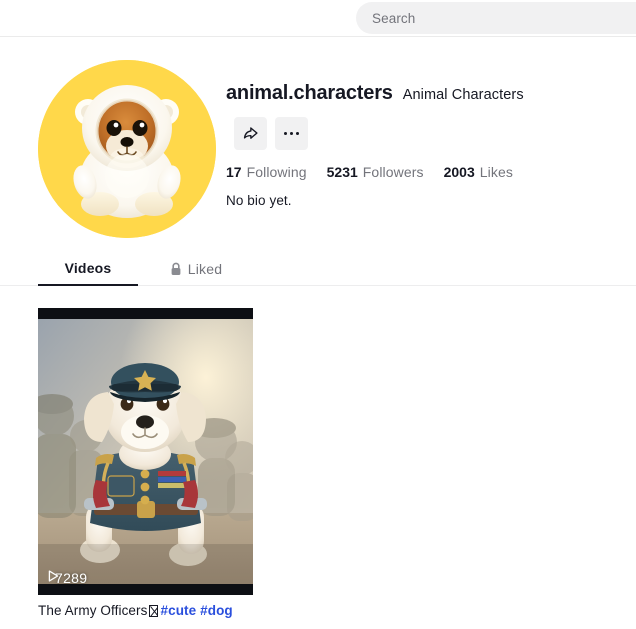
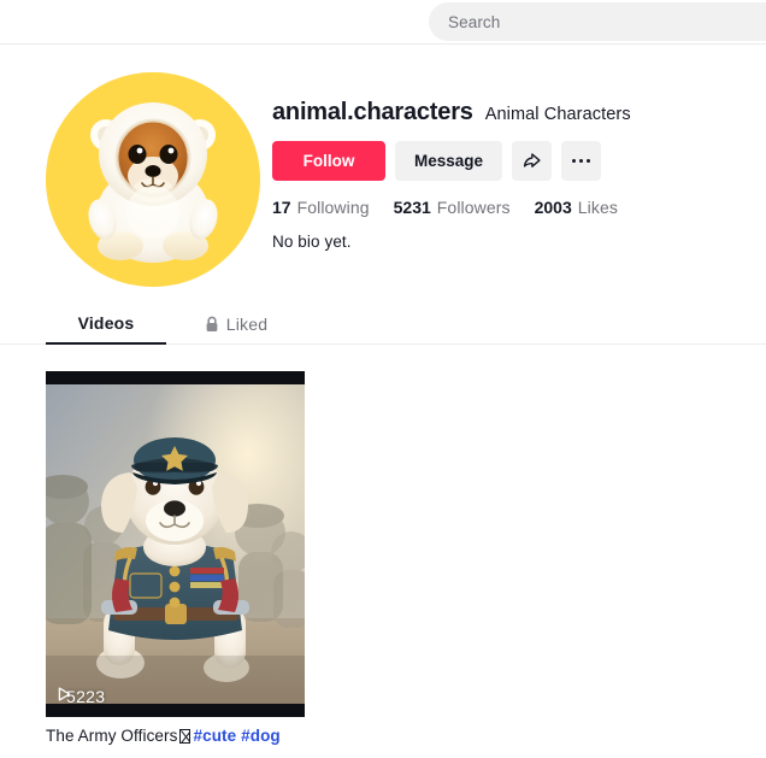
  Search
  animal.characters
  Animal Characters
+ Follow
+ Message
  17
  Following
  5231
  Followers
  2003
  Likes
  No bio yet.
  Videos
  Liked
- 7289
+ 5223
  The Army Officers #cute #dog
